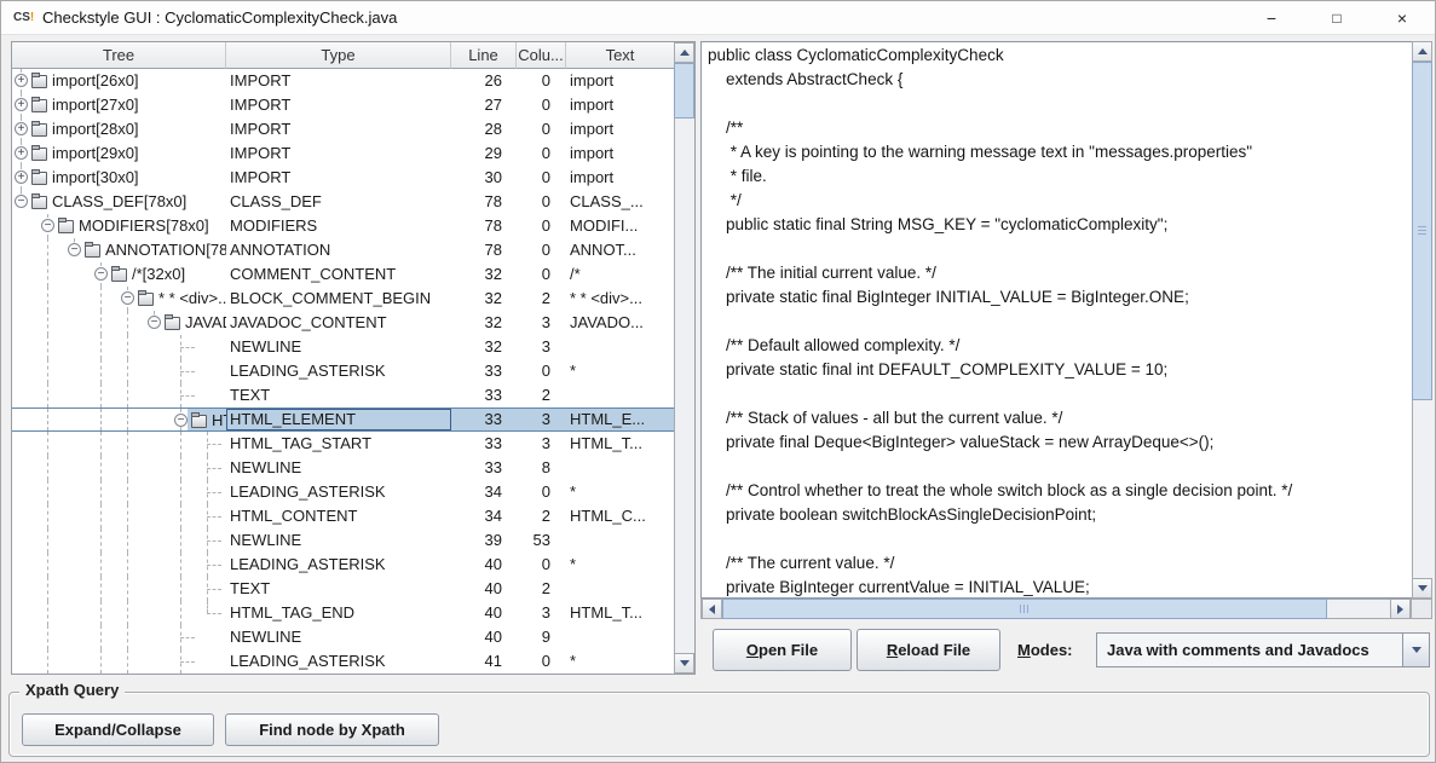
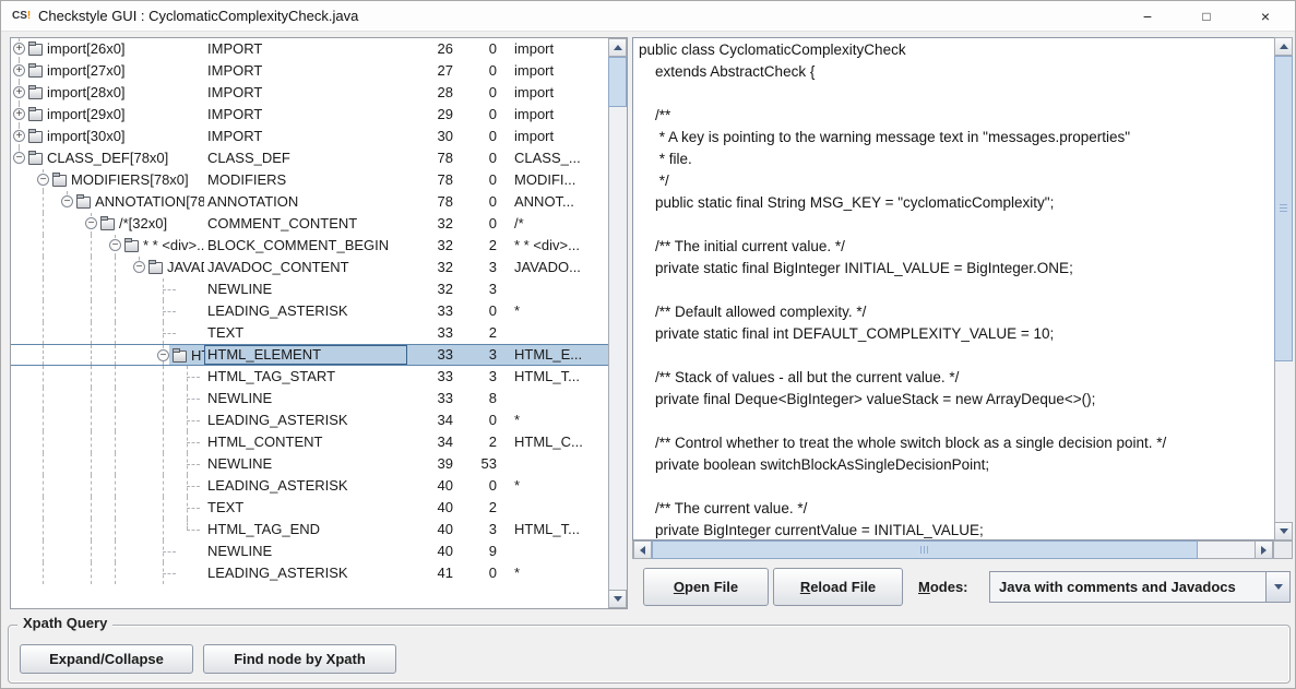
  CS!
  Checkstyle GUI : CyclomaticComplexityCheck.java
  −
  □
  ×
- Tree
- Type
- Line
- Colu...
- Text
  +
  import[26x0]
  IMPORT
  26
  0
  import
  +
  import[27x0]
  IMPORT
  27
  0
  import
  +
  import[28x0]
  IMPORT
  28
  0
  import
  +
  import[29x0]
  IMPORT
  29
  0
  import
  +
  import[30x0]
  IMPORT
  30
  0
  import
  −
  CLASS_DEF[78x0]
  CLASS_DEF
  78
  0
  CLASS_...
  −
  MODIFIERS[78x0]
  MODIFIERS
  78
  0
  MODIFI...
  −
  ANNOTATION[78
  ANNOTATION
  78
  0
  ANNOT...
  −
  /*[32x0]
  COMMENT_CONTENT
  32
  0
  /*
  −
  * * <div>..
  BLOCK_COMMENT_BEGIN
  32
  2
  * * <div>...
  −
  JAVADOC_CONTENT
  32
  3
  JAVADO...
  NEWLINE
  32
  3
  LEADING_ASTERISK
  33
  0
  *
  TEXT
  33
  2
  −
  HTML_ELEMENT
  33
  3
  HTML_E...
  HTML_TAG_START
  33
  3
  HTML_T...
  NEWLINE
  33
  8
  LEADING_ASTERISK
  34
  0
  *
  HTML_CONTENT
  34
  2
  HTML_C...
  NEWLINE
  39
  53
  LEADING_ASTERISK
  40
  0
  *
  TEXT
  40
  2
  HTML_TAG_END
  40
  3
  HTML_T...
  NEWLINE
  40
  9
  LEADING_ASTERISK
  41
  0
  *
  public class CyclomaticComplexityCheck
  extends AbstractCheck {
  /**
  * A key is pointing to the warning message text in "messages.properties"
  * file.
  */
  public static final String MSG_KEY = "cyclomaticComplexity";
  /** The initial current value. */
  private static final BigInteger INITIAL_VALUE = BigInteger.ONE;
  /** Default allowed complexity. */
  private static final int DEFAULT_COMPLEXITY_VALUE = 10;
  /** Stack of values - all but the current value. */
  private final Deque<BigInteger> valueStack = new ArrayDeque<>();
  /** Control whether to treat the whole switch block as a single decision point. */
  private boolean switchBlockAsSingleDecisionPoint;
  /** The current value. */
  private BigInteger currentValue = INITIAL_VALUE;
  Open File
  Reload File
  Modes:
  Java with comments and Javadocs
  Xpath Query
  Expand/Collapse
  Find node by Xpath
